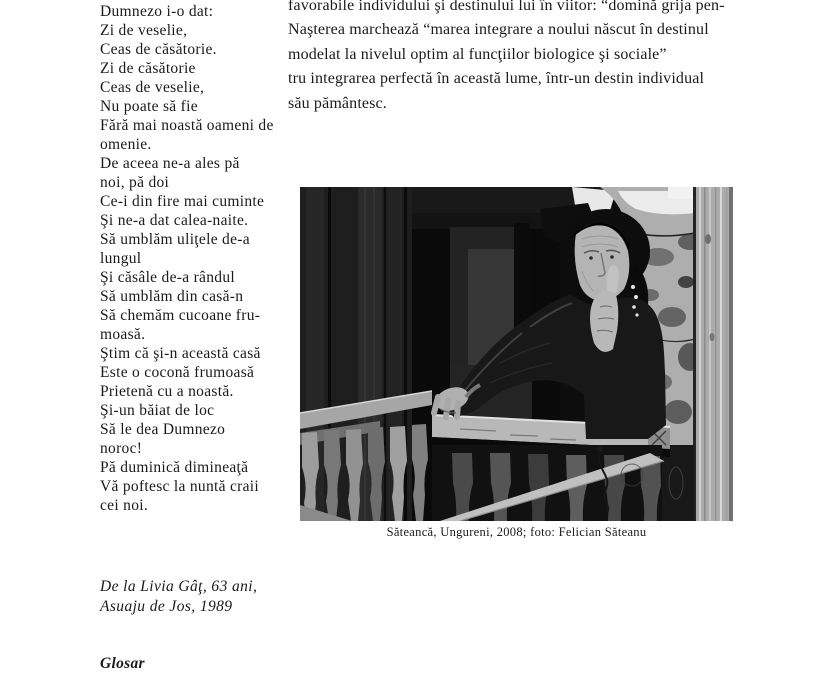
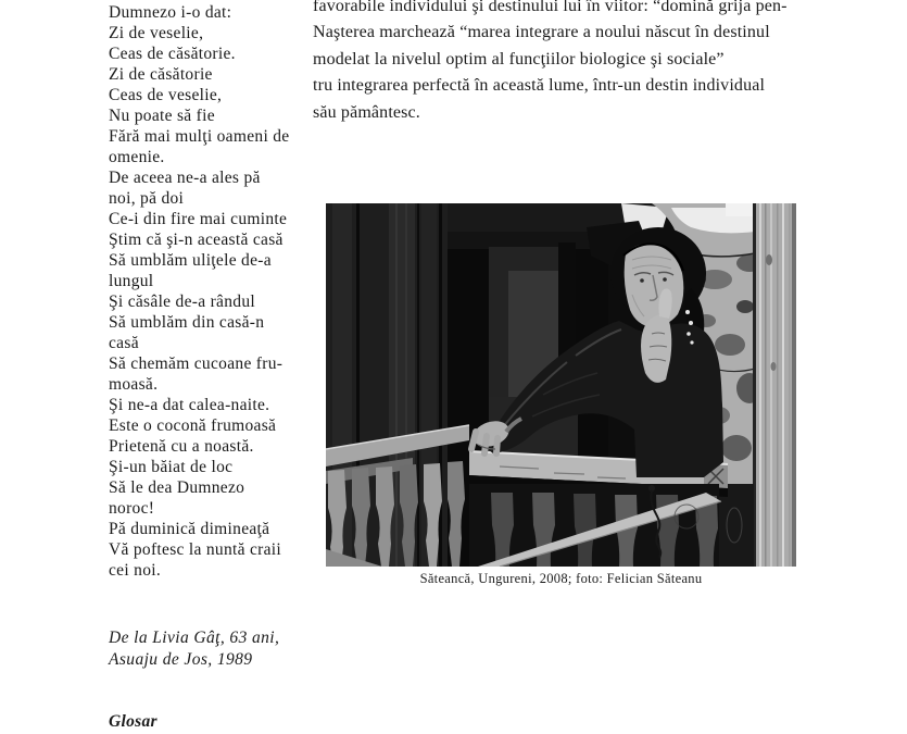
  Dumnezo i-o dat:
  Zi de veselie,
  Ceas de căsătorie.
  Zi de căsătorie
  Ceas de veselie,
  Nu poate să fie
- Fără mai noastă oameni de
+ Fără mai mulţi oameni de
  omenie.
  De aceea ne-a ales pă
  noi, pă doi
  Ce-i din fire mai cuminte
- Şi ne-a dat calea-naite.
+ Ştim că şi-n această casă
  Să umblăm uliţele de-a
  lungul
  Şi căsâle de-a rândul
  Să umblăm din casă-n
+ casă
  Să chemăm cucoane fru-
  moasă.
- Ştim că şi-n această casă
+ Şi ne-a dat calea-naite.
  Este o coconă frumoasă
  Prietenă cu a noastă.
  Şi-un băiat de loc
  Să le dea Dumnezo
  noroc!
  Pă duminică dimineaţă
  Vă poftesc la nuntă craii
  cei noi.
  De la Livia Gâţ, 63 ani,
  Asuaju de Jos, 1989
  Glosar
  favorabile individului şi destinului lui în viitor: “domină grija pen-
  Naşterea marchează “marea integrare a noului născut în destinul
  modelat la nivelul optim al funcţiilor biologice şi sociale”
  tru integrarea perfectă în această lume, într-un destin individual
  său pământesc.
  Săteancă, Ungureni, 2008; foto: Felician Săteanu
